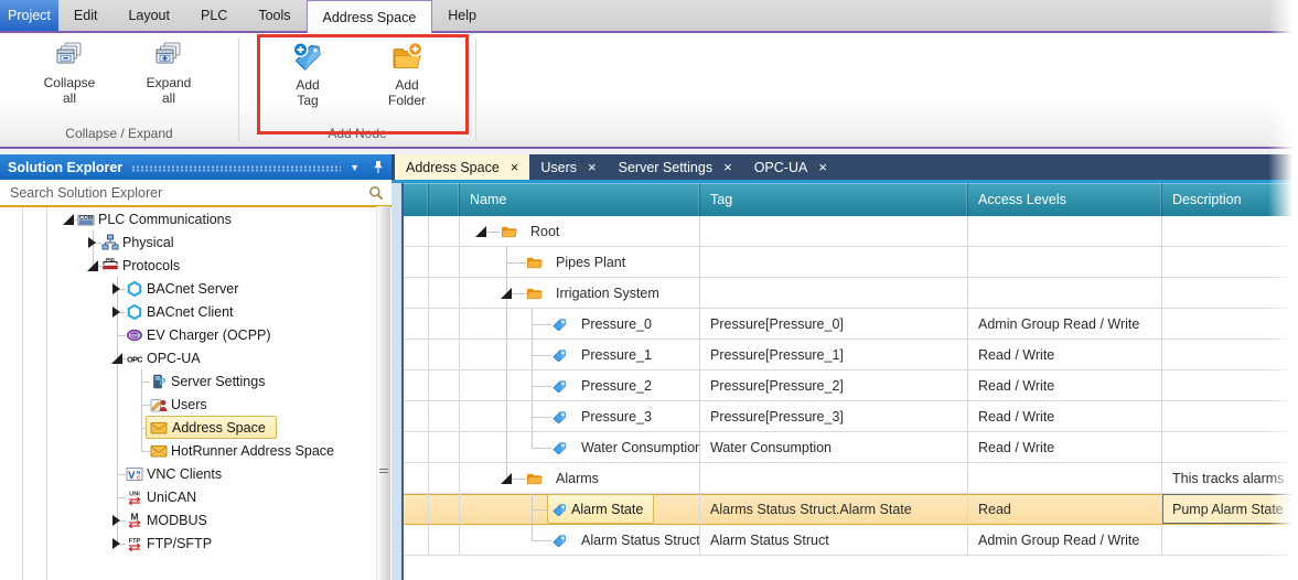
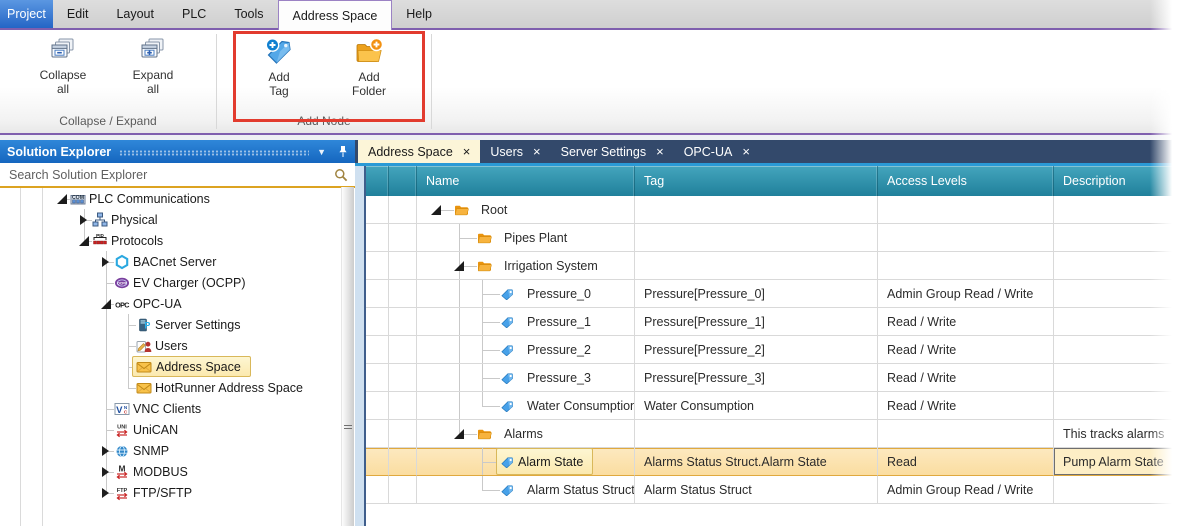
  Project
  Edit
  Layout
  PLC
  Tools
  Address Space
  Help
  Collapse
  all
  Expand
  all
  Collapse / Expand
  Add
  Tag
  Add
  Folder
  Add Node
  Solution Explorer
  ▼
  Search Solution Explorer
  PLC Communications
  Physical
  Protocols
  BACnet Server
- BACnet Client
  EV Charger (OCPP)
  OPC
  OPC-UA
  P
  Server Settings
  Users
  Address Space
  HotRunner Address Space
  V
  VNC Clients
  UniCAN
+ SNMP
  M
  MODBUS
  FTP/SFTP
  Address Space
  ×
  Users
  ×
  Server Settings
  ×
  OPC-UA
  ×
  Name
  Tag
  Access Levels
  Description
  Root
  Pipes Plant
  Irrigation System
  Pressure_0
  Pressure[Pressure_0]
  Admin Group Read / Write
  Pressure_1
  Pressure[Pressure_1]
  Read / Write
  Pressure_2
  Pressure[Pressure_2]
  Read / Write
  Pressure_3
  Pressure[Pressure_3]
  Read / Write
  Water Consumption
  Water Consumption
  Read / Write
  Alarms
  This tracks alar
  Alarm State
  Alarms Status Struct.Alarm State
  Read
  Pump Alarm St
  Alarm Status Struct
  Alarm Status Struct
  Admin Group Read / Write
